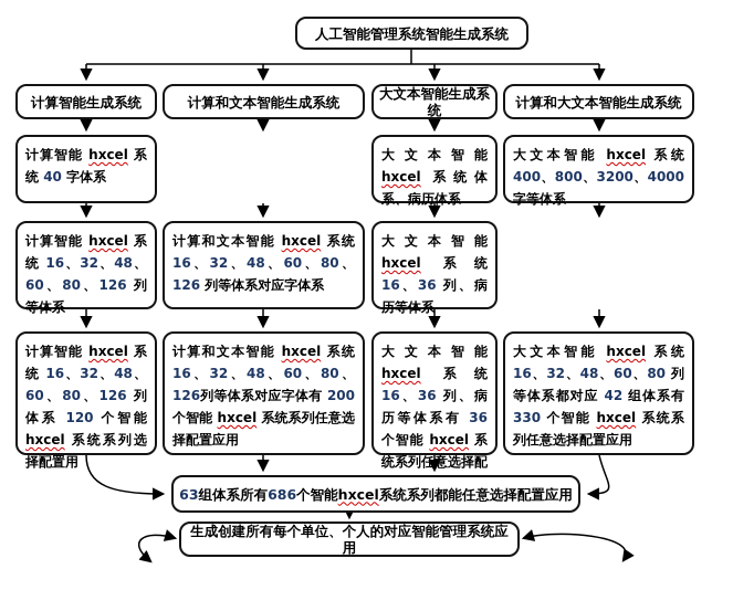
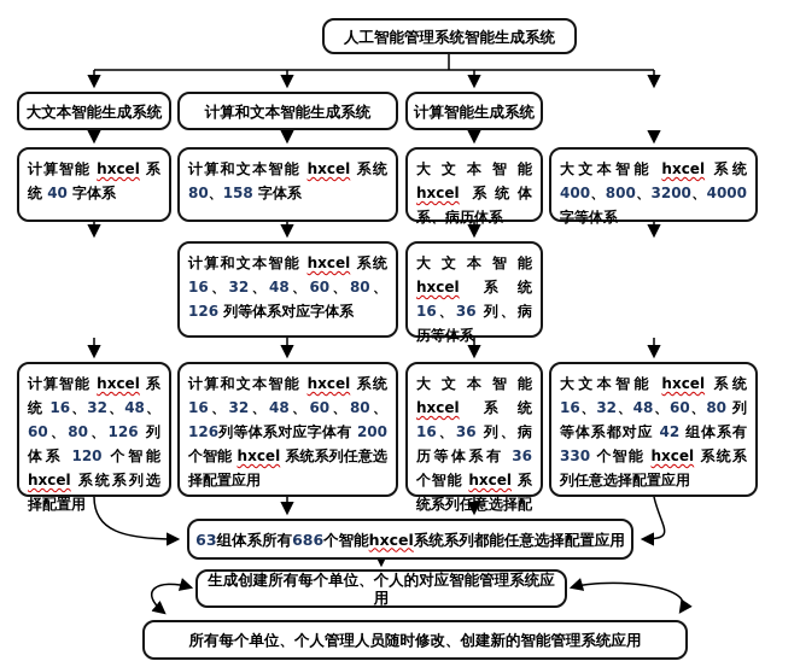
  人工智能管理系统智能生成系统
- 计算智能生成系统
+ 大文本智能生成系统
  计算和文本智能生成系统
- 大文本智能生成系统
+ 计算智能生成系统
- 计算和大文本智能生成系统
  计算智能 hxcel 系统 40 字体系
+ 计算和文本智能 hxcel 系统 80、158 字体系
  大文本智能 hxcel 系统体系、病历体系
  大文本智能 hxcel 系统 400、800、3200、4000 字等体系
- 计算智能 hxcel 系统 16、32、48、60、80、126 列等体系
  计算和文本智能 hxcel 系统 16、32、48、60、80、126 列等体系对应字体系
  大文本智能 hxcel 系统 16、36 列、病历等体系
  计算智能 hxcel 系统 16、32、48、60、80、126 列体系 120 个智能 hxcel 系统系列选择配置用
  计算和文本智能 hxcel 系统 16、32、48、60、80、126列等体系对应字体有 200 个智能 hxcel 系统系列任意选择配置应用
  大文本智能 hxcel 系统 16、36 列、病历等体系有 36 个智能 hxcel 系统系列任意选择配
  大文本智能 hxcel 系统 16、32、48、60、80 列等体系都对应 42 组体系有 330 个智能 hxcel 系统系列任意选择配置应用
  63
  组体系所有
  686
  个智能
  hxcel
  系统系列都能任意选择配置应用
  生成创建所有每个单位、个人的对应智能管理系统应用
+ 所有每个单位、个人管理人员随时修改、创建新的智能管理系统应用
